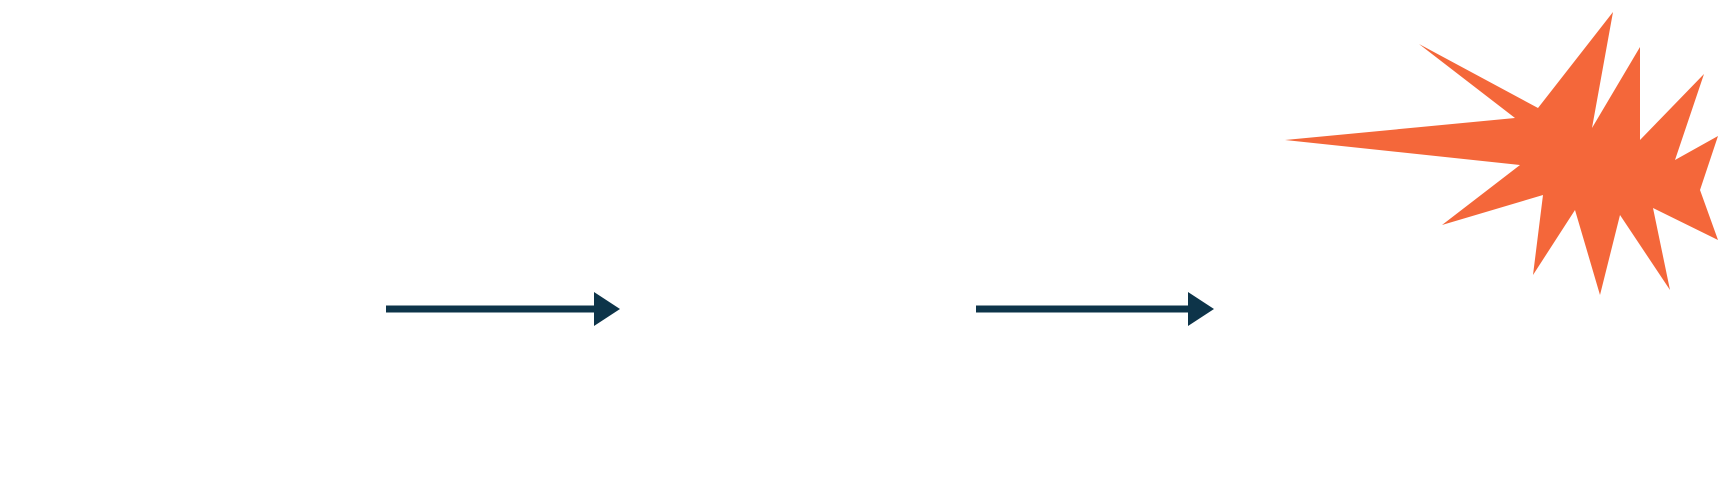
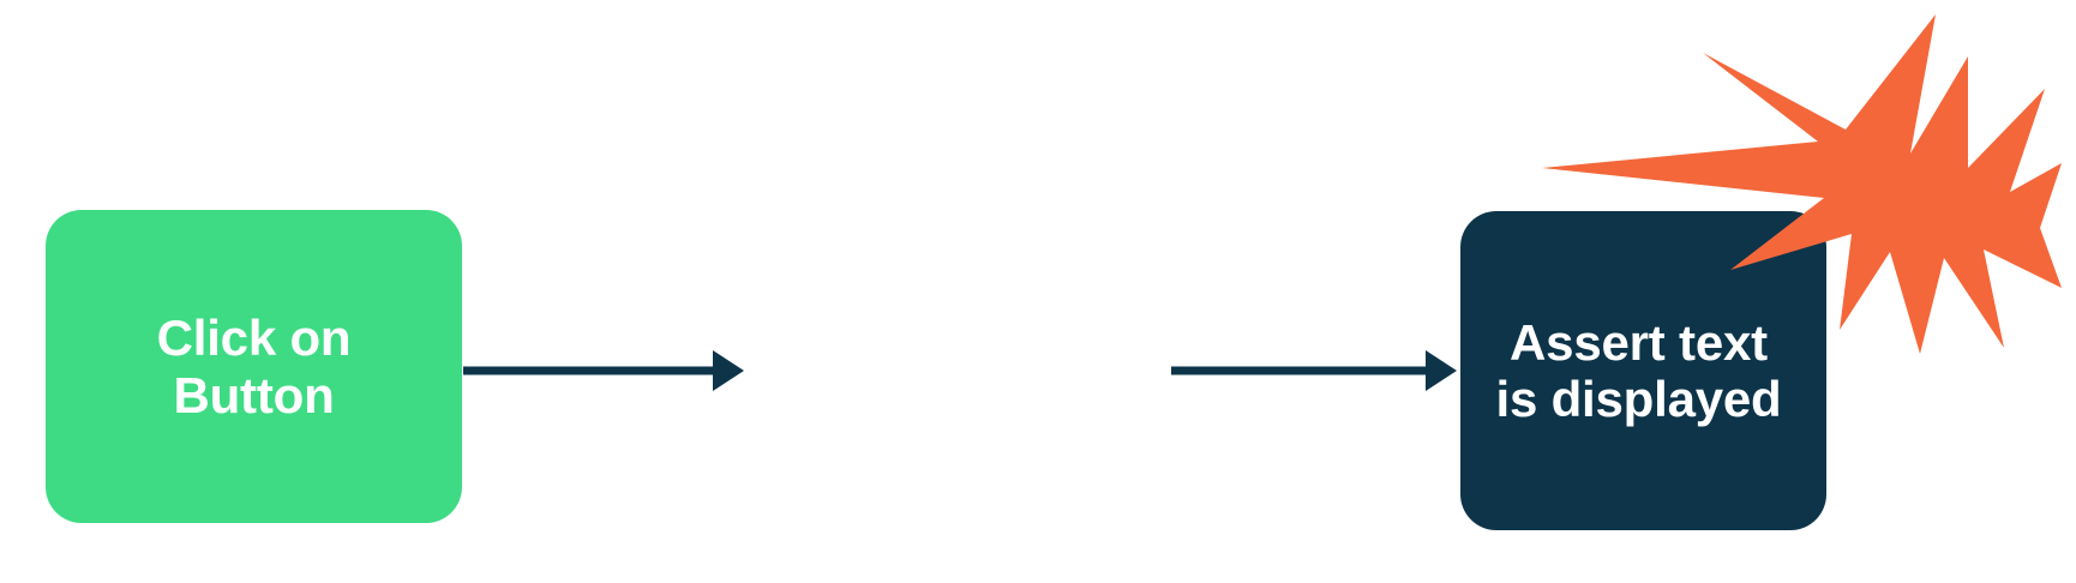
+ Click on
+ Button
+ Assert text
+ is displayed
